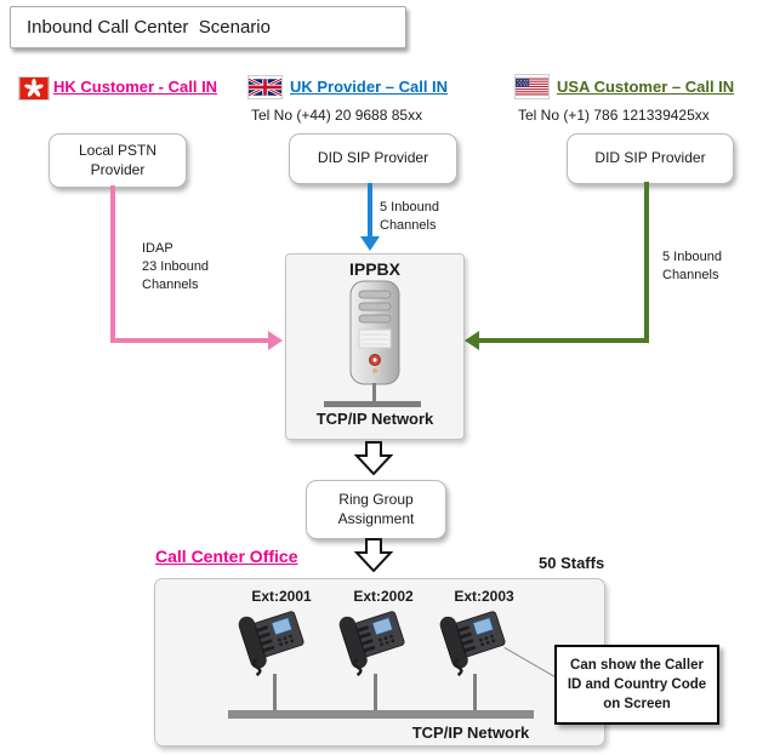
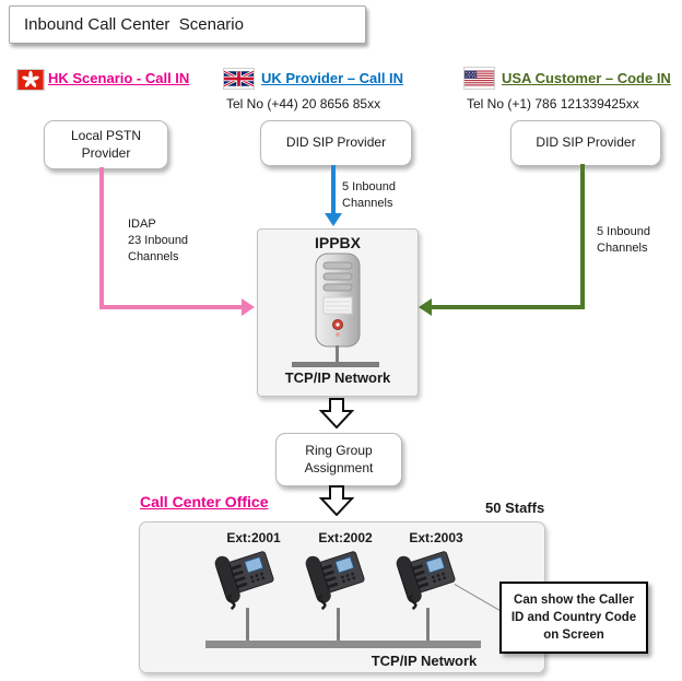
  Inbound Call Center Scenario
- HK Customer - Call IN
+ HK Scenario - Call IN
  Local PSTN
  Provider
  UK Provider – Call IN
- Tel No (+44) 20 9688 85xx
+ Tel No (+44) 20 8656 85xx
  DID SIP Provider
- USA Customer – Call IN
+ USA Customer – Code IN
  Tel No (+1) 786 121339425xx
  DID SIP Provider
  5 Inbound
  Channels
  IDAP
  23 Inbound
  Channels
  5 Inbound
  Channels
  IPPBX
  TCP/IP Network
  Ring Group
  Assignment
  Call Center Office
  50 Staffs
  Ext:2001
  Ext:2002
  Ext:2003
  TCP/IP Network
  Can show the Caller
  ID and Country Code
  on Screen
